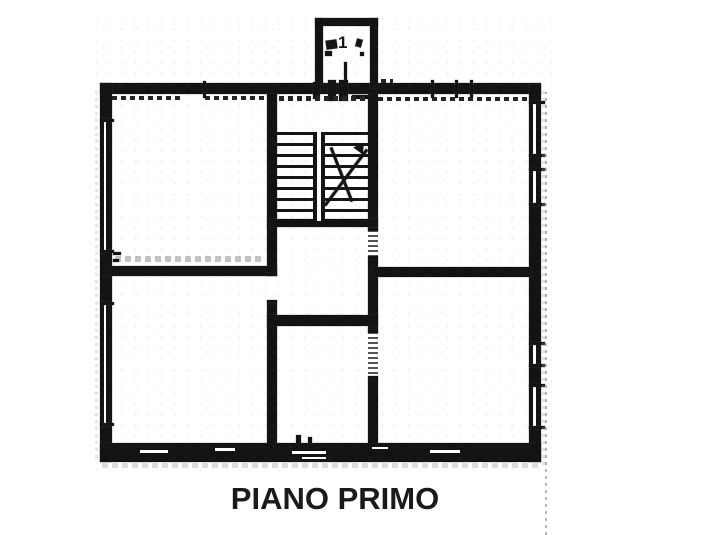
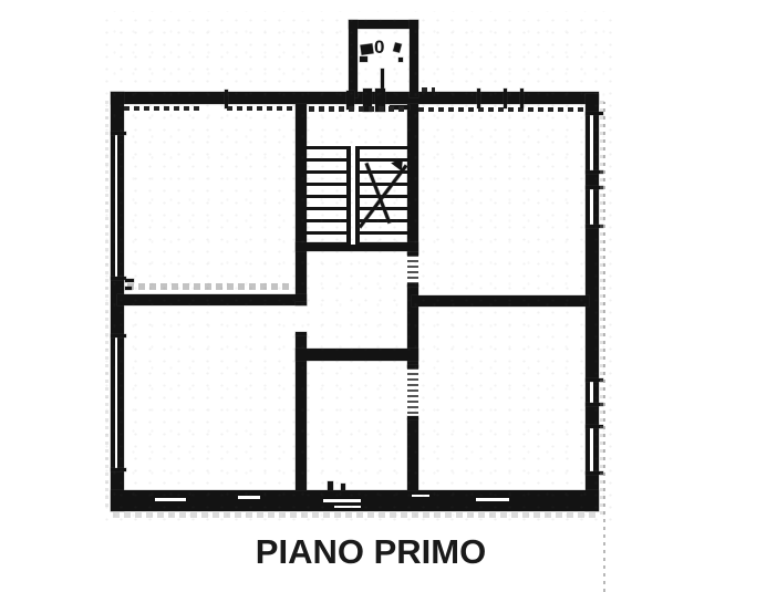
- 1
+ 0
  PIANO PRIMO
